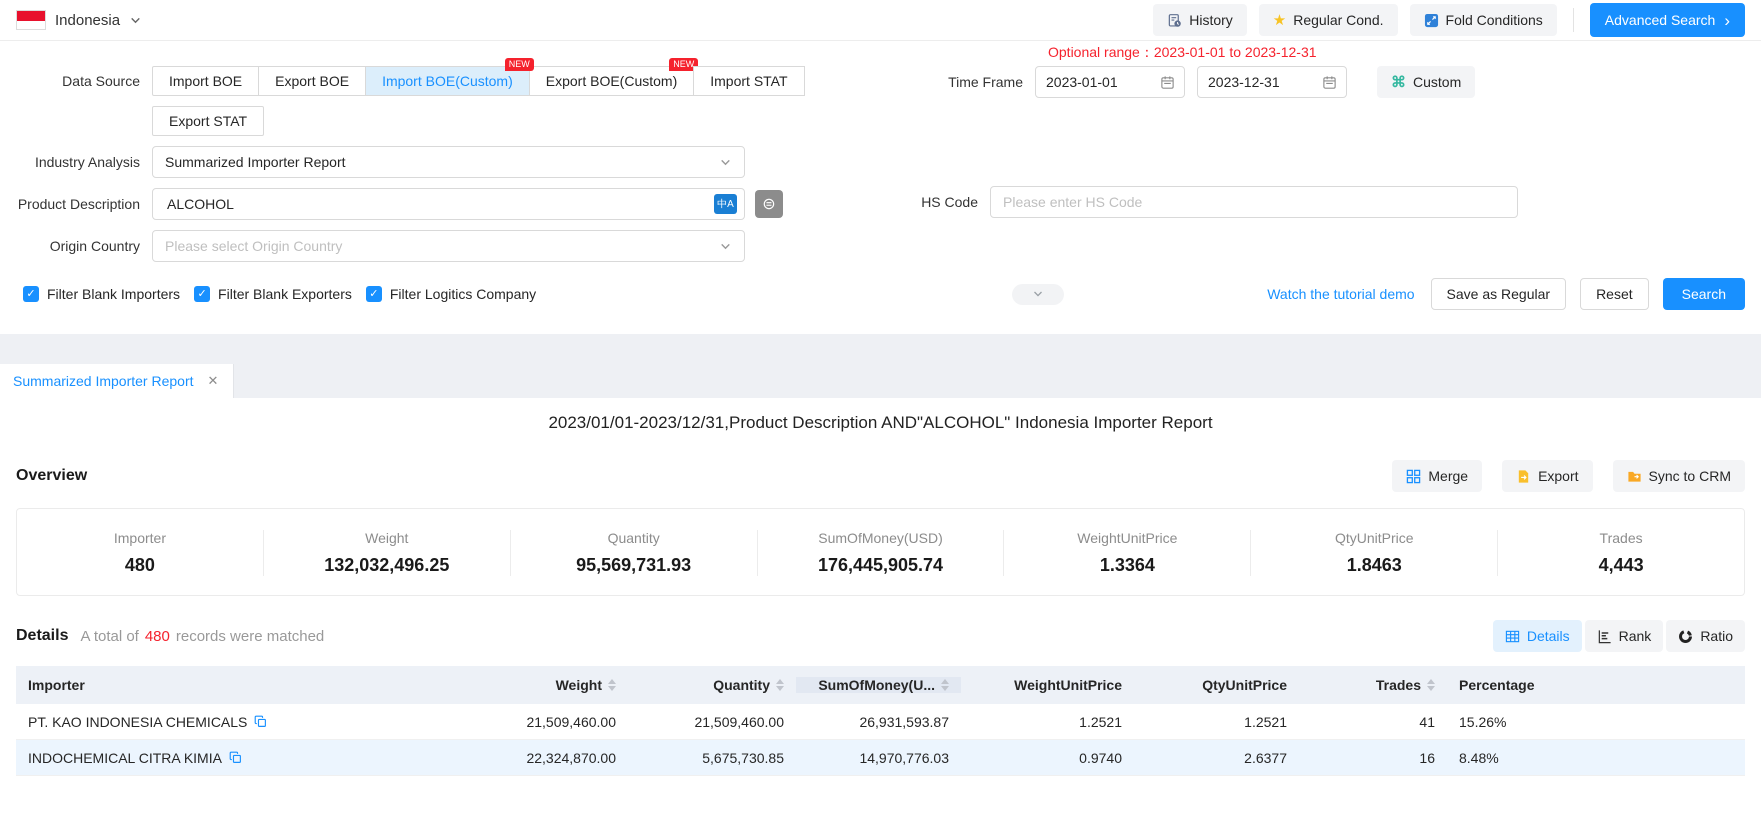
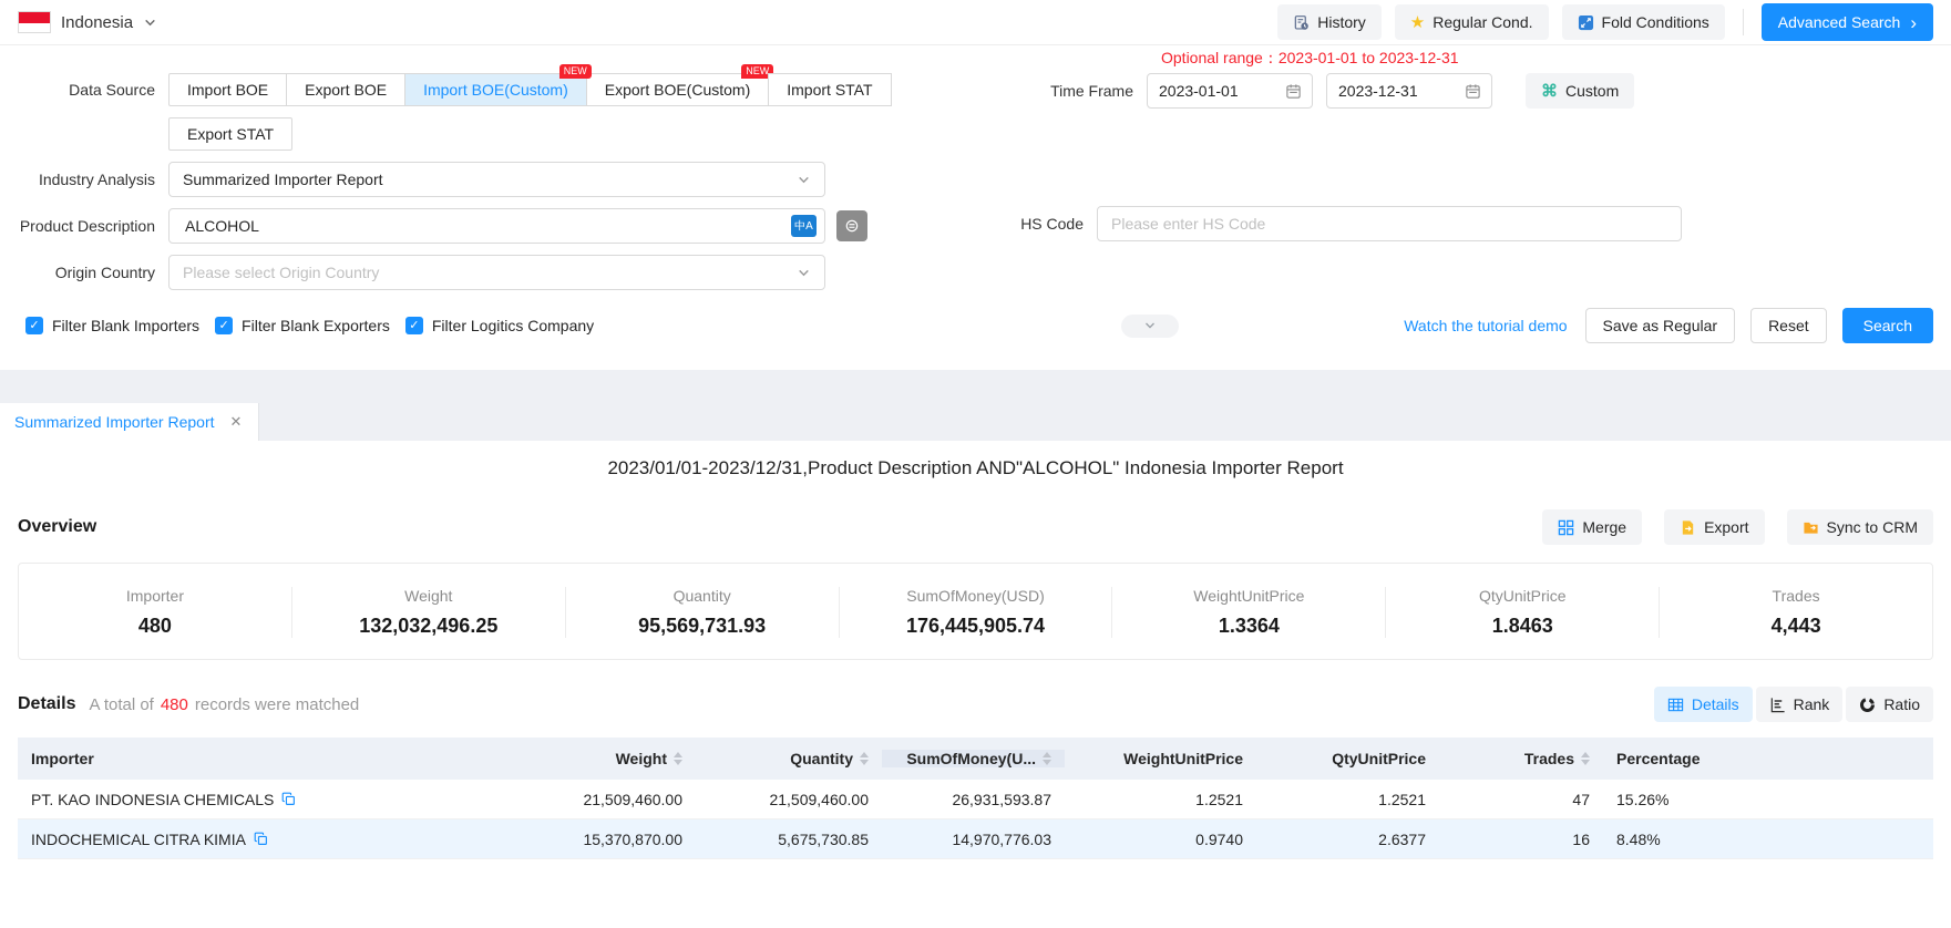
  Indonesia
  History
  ★
  Regular Cond.
  Fold Conditions
  Advanced Search
  ›
  Optional range：2023-01-01 to 2023-12-31
  Time Frame
  2023-01-01
  2023-12-31
  ⌘
  Custom
  HS Code
  Please enter HS Code
  Data Source
  Import BOE
  Export BOE
  Import BOE(Custom)
  NEW
  Export BOE(Custom)
  NEW
  Import STAT
  Export STAT
  Industry Analysis
  Summarized Importer Report
  Product Description
  ALCOHOL
  中A
  ⊜
  Origin Country
  Please select Origin Country
  ✓
  Filter Blank Importers
  ✓
  Filter Blank Exporters
  ✓
  Filter Logitics Company
  Watch the tutorial demo
  Save as Regular
  Reset
  Search
  Summarized Importer Report
  ✕
  2023/01/01-2023/12/31,Product Description AND"ALCOHOL" Indonesia Importer Report
  Overview
  Merge
  Export
  Sync to CRM
  Importer
  480
  Weight
  132,032,496.25
  Quantity
  95,569,731.93
  SumOfMoney(USD)
  176,445,905.74
  WeightUnitPrice
  1.3364
  QtyUnitPrice
  1.8463
  Trades
  4,443
  Details
  A total of
  480
  records were matched
  Details
  Rank
  Ratio
  Importer
  Weight
  Quantity
  SumOfMoney(U...
  WeightUnitPrice
  QtyUnitPrice
  Trades
  Percentage
  PT. KAO INDONESIA CHEMICALS
  21,509,460.00
  21,509,460.00
  26,931,593.87
  1.2521
  1.2521
- 41
+ 47
  15.26%
  INDOCHEMICAL CITRA KIMIA
- 22,324,870.00
+ 15,370,870.00
  5,675,730.85
  14,970,776.03
  0.9740
  2.6377
  16
  8.48%
